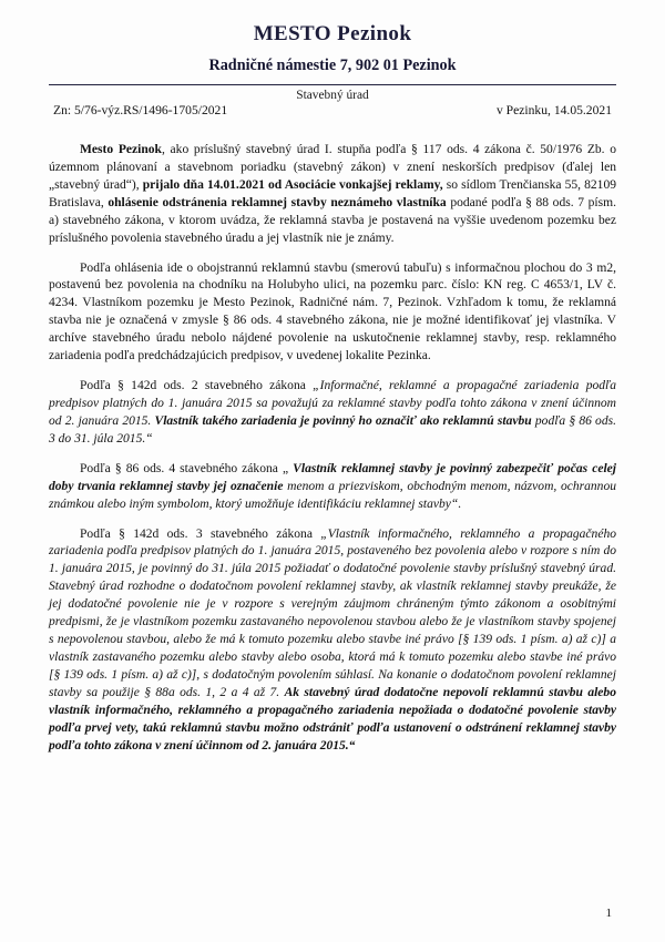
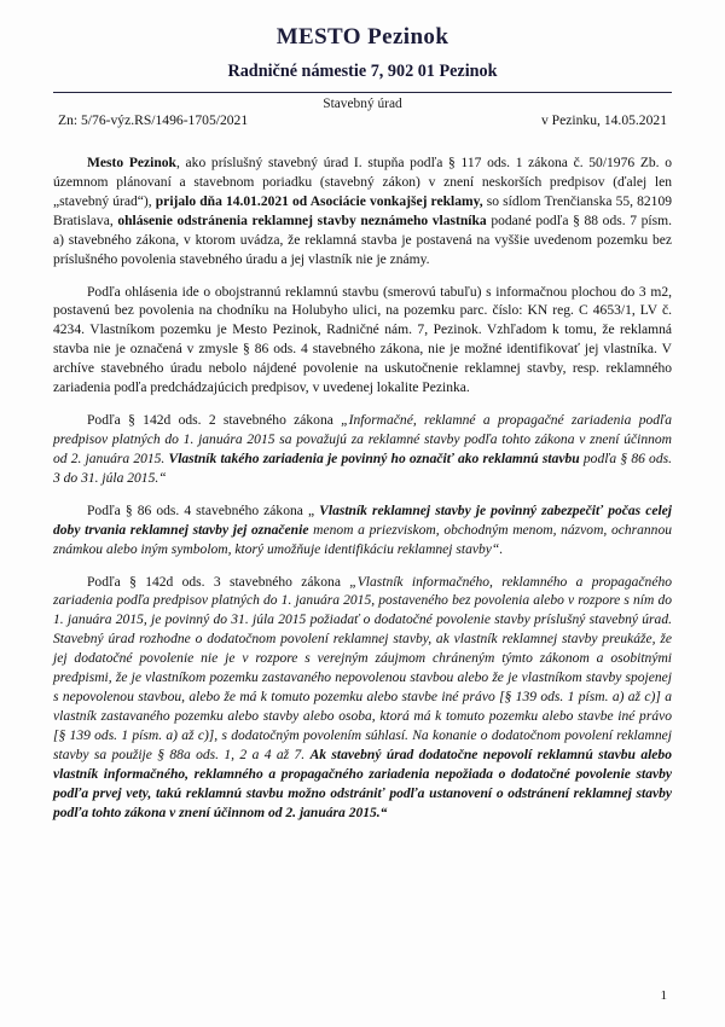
  MESTO Pezinok
  Radničné námestie 7, 902 01 Pezinok
  Stavebný úrad
  Zn: 5/76-výz.RS/1496-1705/2021
  v Pezinku, 14.05.2021
- Mesto Pezinok, ako príslušný stavebný úrad I. stupňa podľa § 117 ods. 4 zákona č. 50/1976 Zb. o územnom plánovaní a stavebnom poriadku (stavebný zákon) v znení neskorších predpisov (ďalej len „stavebný úrad“), prijalo dňa 14.01.2021 od Asociácie vonkajšej reklamy, so sídlom Trenčianska 55, 82109 Bratislava, ohlásenie odstránenia reklamnej stavby neznámeho vlastníka podané podľa § 88 ods. 7 písm. a) stavebného zákona, v ktorom uvádza, že reklamná stavba je postavená na vyššie uvedenom pozemku bez príslušného povolenia stavebného úradu a jej vlastník nie je známy.
+ Mesto Pezinok, ako príslušný stavebný úrad I. stupňa podľa § 117 ods. 1 zákona č. 50/1976 Zb. o územnom plánovaní a stavebnom poriadku (stavebný zákon) v znení neskorších predpisov (ďalej len „stavebný úrad“), prijalo dňa 14.01.2021 od Asociácie vonkajšej reklamy, so sídlom Trenčianska 55, 82109 Bratislava, ohlásenie odstránenia reklamnej stavby neznámeho vlastníka podané podľa § 88 ods. 7 písm. a) stavebného zákona, v ktorom uvádza, že reklamná stavba je postavená na vyššie uvedenom pozemku bez príslušného povolenia stavebného úradu a jej vlastník nie je známy.
  Podľa ohlásenia ide o obojstrannú reklamnú stavbu (smerovú tabuľu) s informačnou plochou do 3 m2, postavenú bez povolenia na chodníku na Holubyho ulici, na pozemku parc. číslo: KN reg. C 4653/1, LV č. 4234. Vlastníkom pozemku je Mesto Pezinok, Radničné nám. 7, Pezinok. Vzhľadom k tomu, že reklamná stavba nie je označená v zmysle § 86 ods. 4 stavebného zákona, nie je možné identifikovať jej vlastníka. V archíve stavebného úradu nebolo nájdené povolenie na uskutočnenie reklamnej stavby, resp. reklamného zariadenia podľa predchádzajúcich predpisov, v uvedenej lokalite Pezinka.
  Podľa § 142d ods. 2 stavebného zákona „Informačné, reklamné a propagačné zariadenia podľa predpisov platných do 1. januára 2015 sa považujú za reklamné stavby podľa tohto zákona v znení účinnom od 2. januára 2015. Vlastník takého zariadenia je povinný ho označiť ako reklamnú stavbu podľa § 86 ods. 3 do 31. júla 2015.“
  Podľa § 86 ods. 4 stavebného zákona „ Vlastník reklamnej stavby je povinný zabezpečiť počas celej doby trvania reklamnej stavby jej označenie menom a priezviskom, obchodným menom, názvom, ochrannou známkou alebo iným symbolom, ktorý umožňuje identifikáciu reklamnej stavby“.
  Podľa § 142d ods. 3 stavebného zákona „Vlastník informačného, reklamného a propagačného zariadenia podľa predpisov platných do 1. januára 2015, postaveného bez povolenia alebo v rozpore s ním do 1. januára 2015, je povinný do 31. júla 2015 požiadať o dodatočné povolenie stavby príslušný stavebný úrad. Stavebný úrad rozhodne o dodatočnom povolení reklamnej stavby, ak vlastník reklamnej stavby preukáže, že jej dodatočné povolenie nie je v rozpore s verejným záujmom chráneným týmto zákonom a osobitnými predpismi, že je vlastníkom pozemku zastavaného nepovolenou stavbou alebo že je vlastníkom stavby spojenej s nepovolenou stavbou, alebo že má k tomuto pozemku alebo stavbe iné právo [§ 139 ods. 1 písm. a) až c)] a vlastník zastavaného pozemku alebo stavby alebo osoba, ktorá má k tomuto pozemku alebo stavbe iné právo [§ 139 ods. 1 písm. a) až c)], s dodatočným povolením súhlasí. Na konanie o dodatočnom povolení reklamnej stavby sa použije § 88a ods. 1, 2 a 4 až 7. Ak stavebný úrad dodatočne nepovolí reklamnú stavbu alebo vlastník informačného, reklamného a propagačného zariadenia nepožiada o dodatočné povolenie stavby podľa prvej vety, takú reklamnú stavbu možno odstrániť podľa ustanovení o odstránení reklamnej stavby podľa tohto zákona v znení účinnom od 2. januára 2015.“
  1
